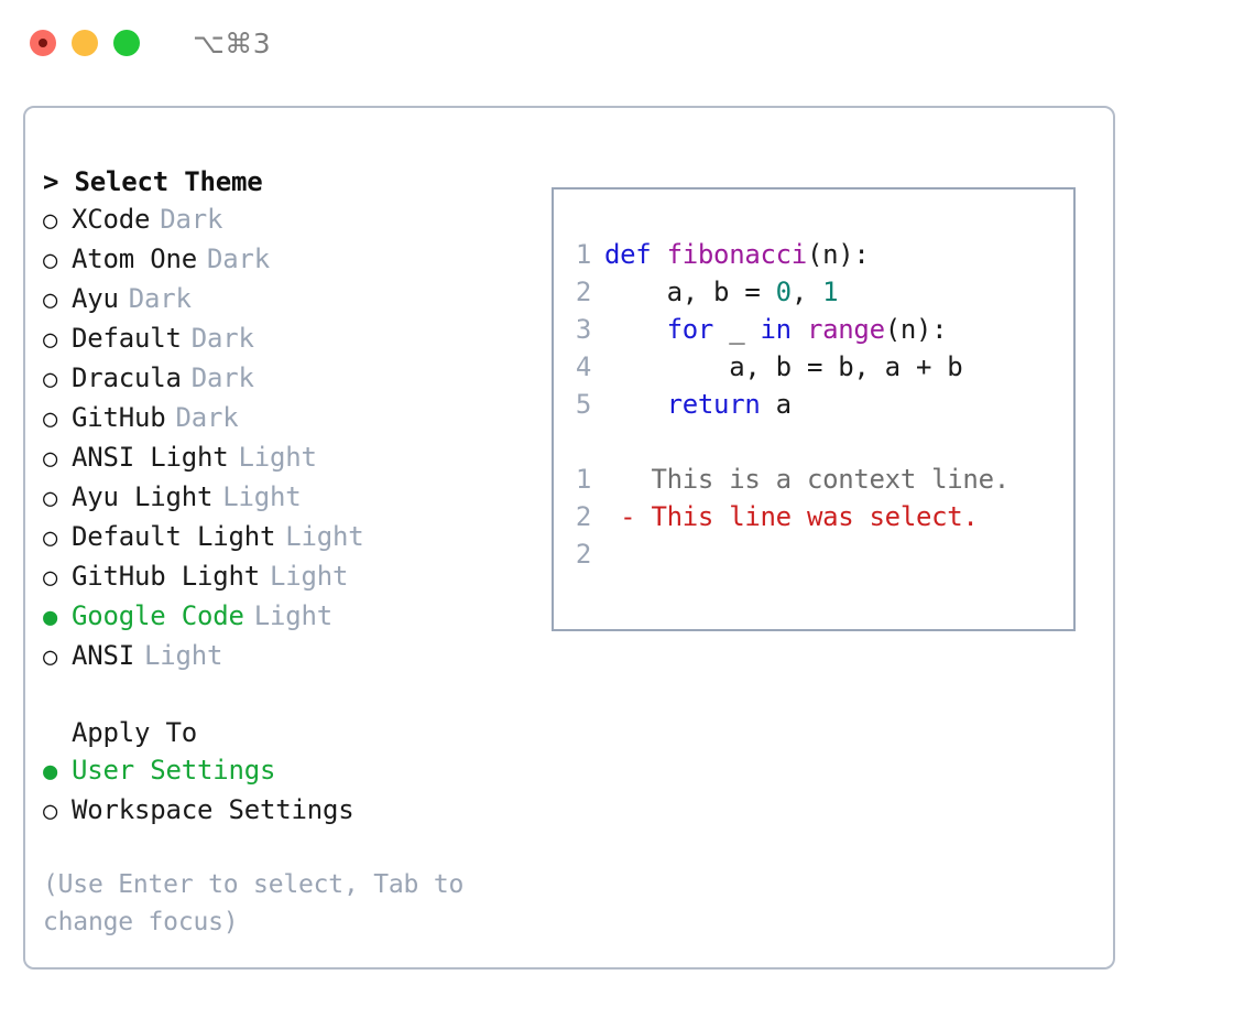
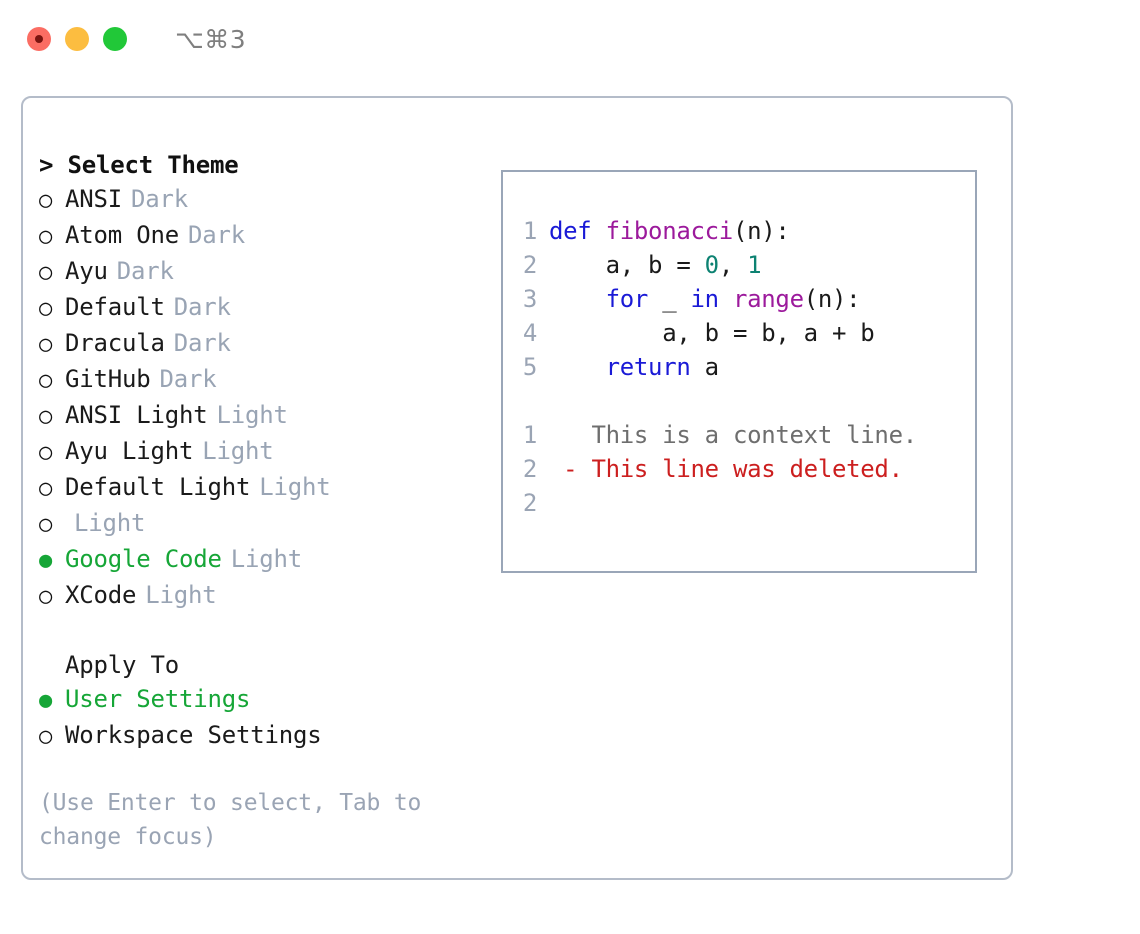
  ⌥⌘3
  > Select Theme
  ○
- XCode
+ ANSI
  Dark
  ○
  Atom One
  Dark
  ○
  Ayu
  Dark
  ○
  Default
  Dark
  ○
  Dracula
  Dark
  ○
  GitHub
  Dark
  ○
  ANSI Light
  Light
  ○
  Ayu Light
  Light
  ○
  Default Light
  Light
  ○
- GitHub Light
  Light
  ●
  Google Code
  Light
  ○
- ANSI
+ XCode
  Light
  Apply To
  ●
  User Settings
  ○
  Workspace Settings
  (Use Enter to select, Tab to change focus)
  1
  def fibonacci(n):
  2
  a, b = 0, 1
  3
  for _ in range(n):
  4
  a, b = b, a + b
  5
  return a
  1
  This is a context line.
  2
- - This line was select.
+ - This line was deleted.
  2
